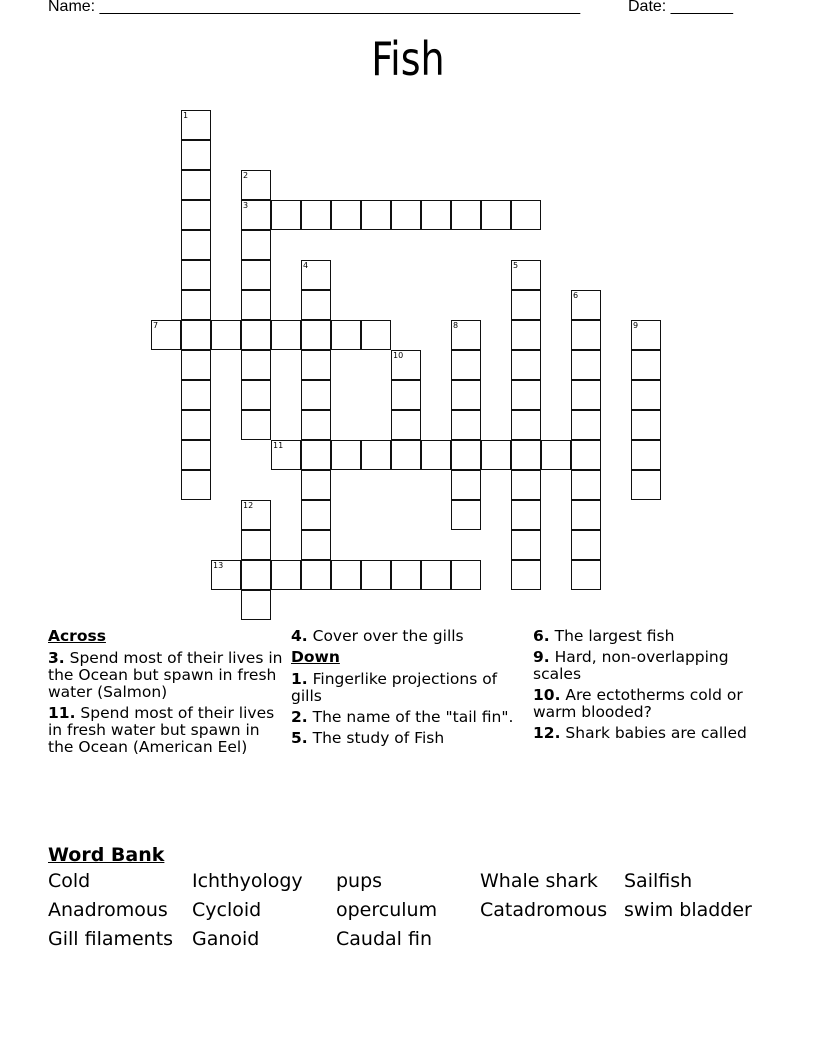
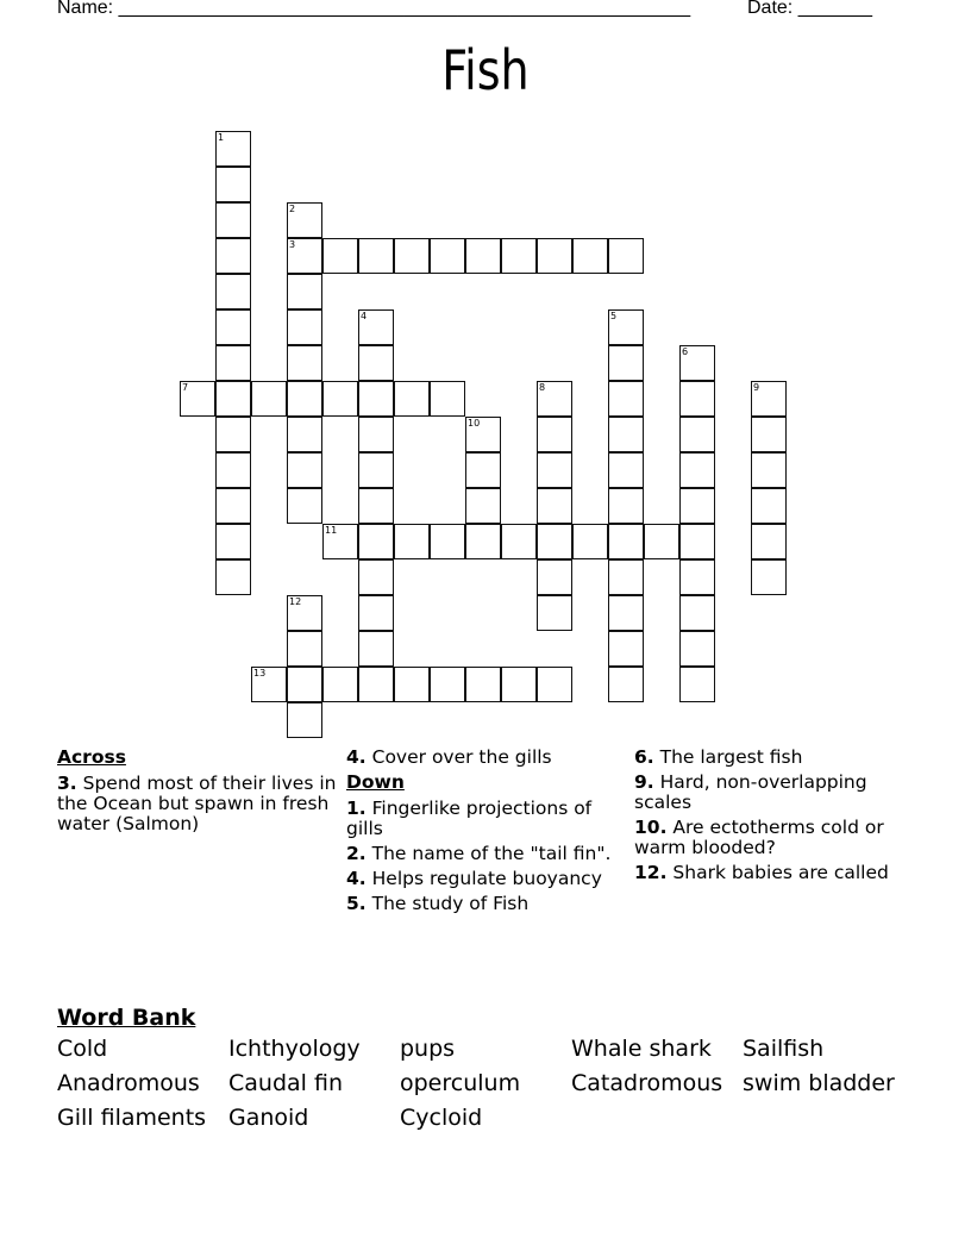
  Name: ______________________________________________________
  Date: _______
  Fish
  1
  2
  3
  4
  5
  6
  7
  8
  9
  10
  11
  12
  13
  Across
  3. Spend most of their lives in the Ocean but spawn in fresh water (Salmon)
- 11. Spend most of their lives in fresh water but spawn in the Ocean (American Eel)
  4. Cover over the gills
  Down
  1. Fingerlike projections of gills
  2. The name of the "tail fin".
+ 4. Helps regulate buoyancy
  5. The study of Fish
  6. The largest fish
  9. Hard, non-overlapping scales
  10. Are ectotherms cold or warm blooded?
  12. Shark babies are called
  Word Bank
  Cold
  Ichthyology
  pups
  Whale shark
  Sailfish
  Anadromous
- Cycloid
+ Caudal fin
  operculum
  Catadromous
  swim bladder
  Gill filaments
  Ganoid
- Caudal fin
+ Cycloid
